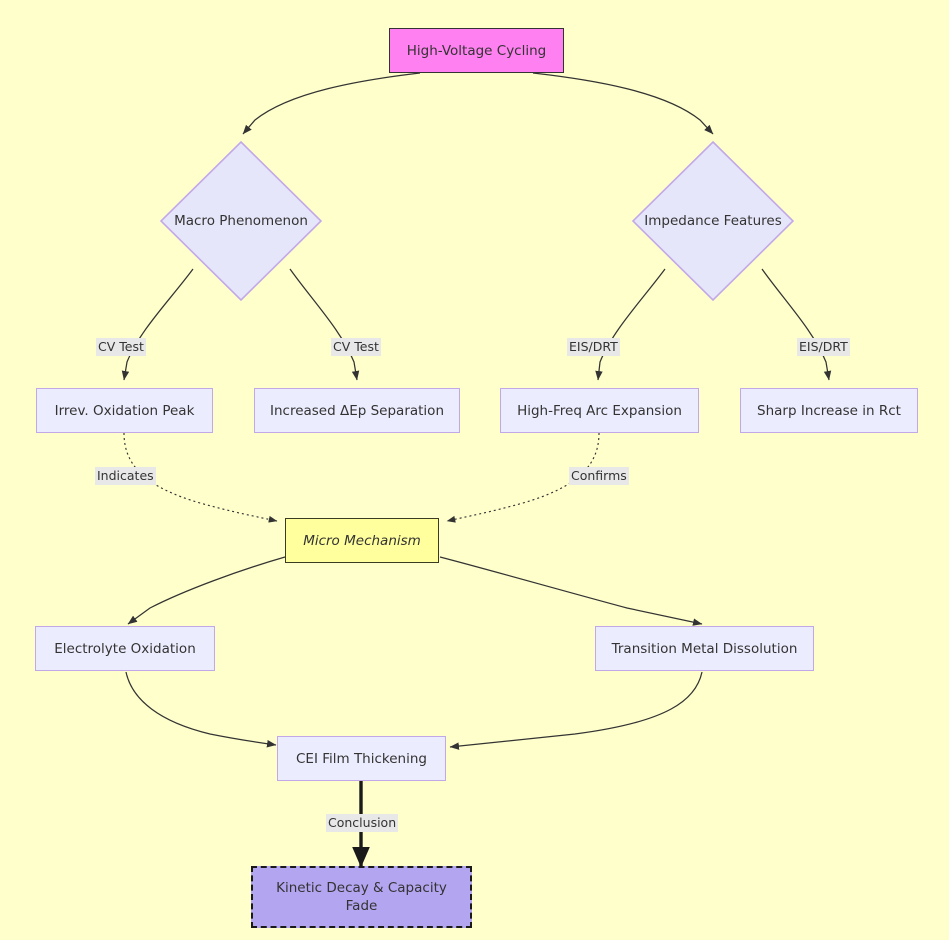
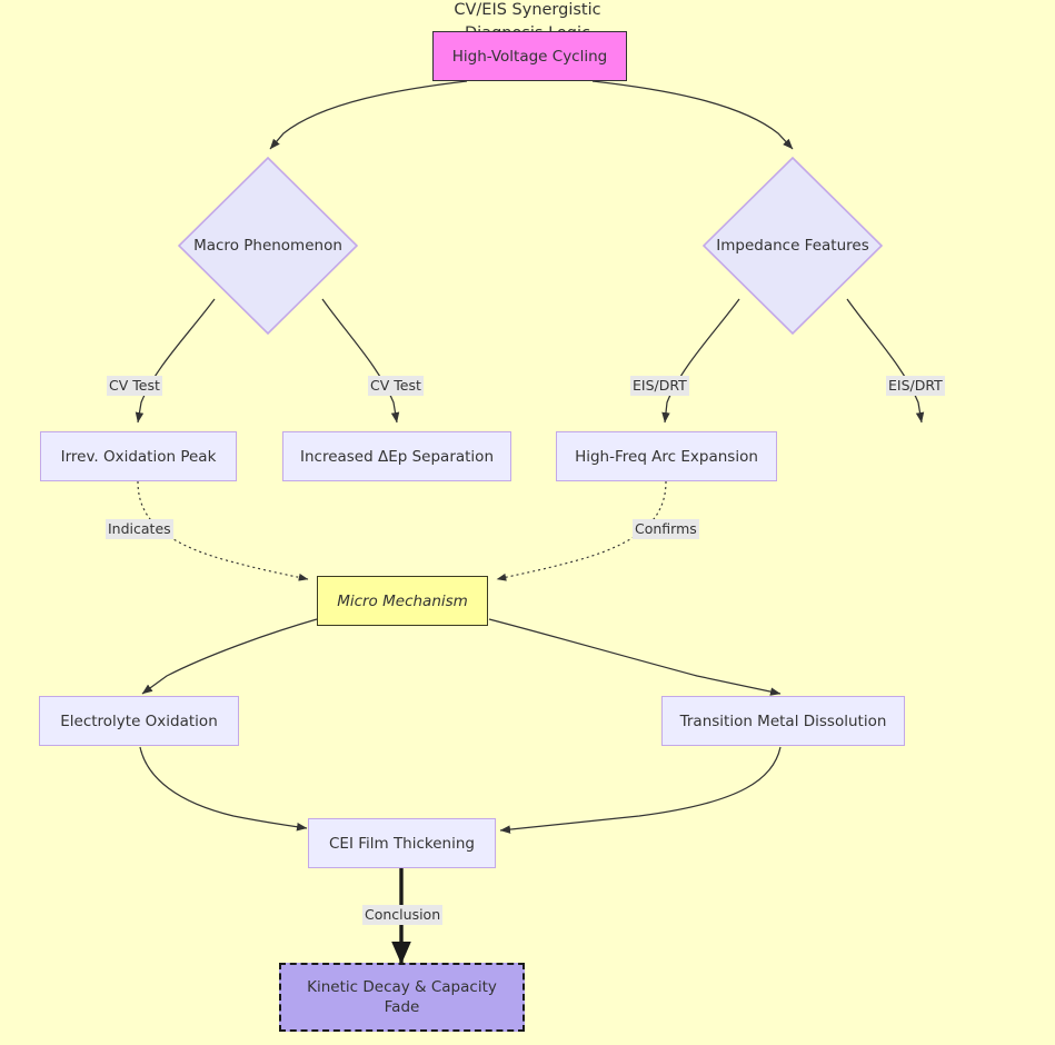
+ CV/EIS Synergistic
  High-Voltage Cycling
  Macro Phenomenon
  Impedance Features
  Irrev. Oxidation Peak
  Increased ΔEp Separation
  High-Freq Arc Expansion
- Sharp Increase in Rct
  Micro Mechanism
  Electrolyte Oxidation
  Transition Metal Dissolution
  CEI Film Thickening
  Kinetic Decay & Capacity
  Fade
  CV Test
  CV Test
  EIS/DRT
  EIS/DRT
  Indicates
  Confirms
  Conclusion
